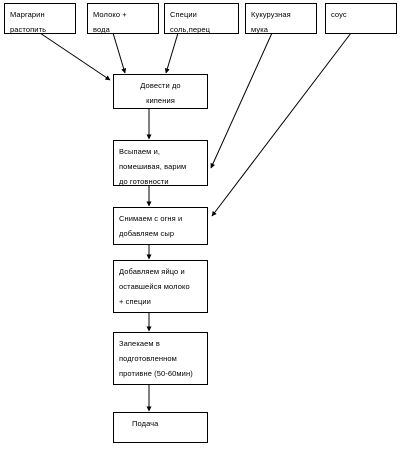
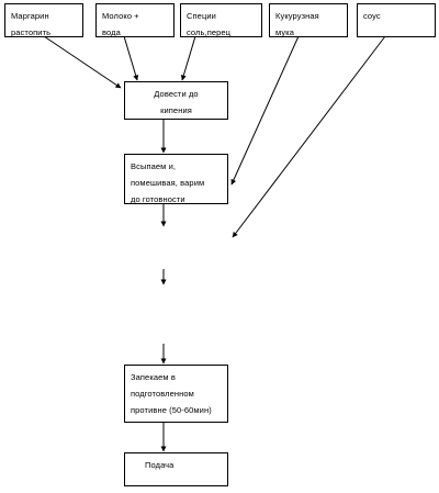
  Маргарин
  растопить
  Молоко +
  вода
  Специи
  соль,перец
  Кукурузная
  мука
  соус
  Довести до
  кипения
  Всыпаем и,
  помешивая, варим
  до готовности
- Снимаем с огня и
- добавляем сыр
- Добавляем яйцо и
- оставшейся молоко
- + специи
  Запекаем в
  подготовленном
  противне (50-60мин)
  Подача
